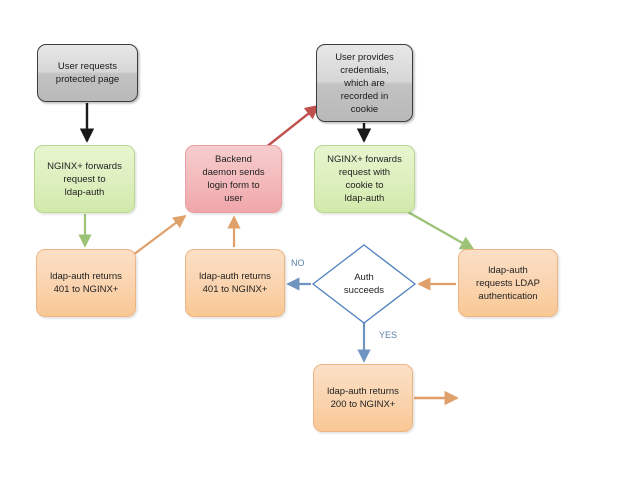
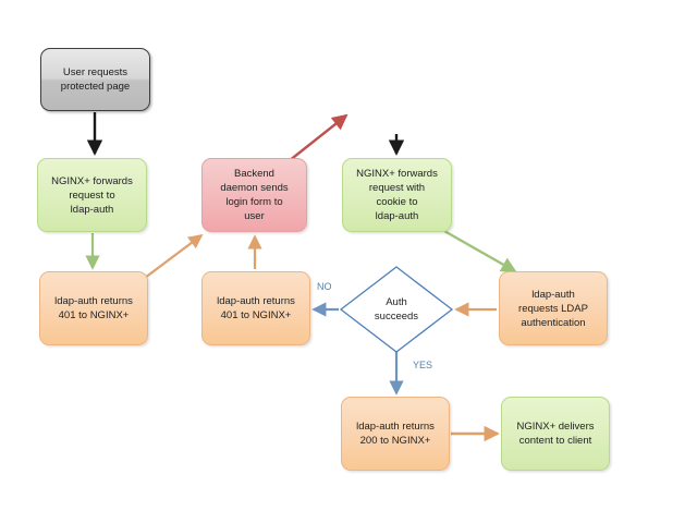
  User requests
  protected page
  NGINX+ forwards
  request to
  ldap-auth
  Backend
  daemon sends
  login form to
  user
- User provides
- credentials,
- which are
- recorded in
- cookie
  NGINX+ forwards
  request with
  cookie to
  ldap-auth
  ldap-auth returns
  401 to NGINX+
  ldap-auth returns
  401 to NGINX+
  ldap-auth
  requests LDAP
  authentication
  ldap-auth returns
  200 to NGINX+
+ NGINX+ delivers
+ content to client
  Auth
  succeeds
  NO
  YES
